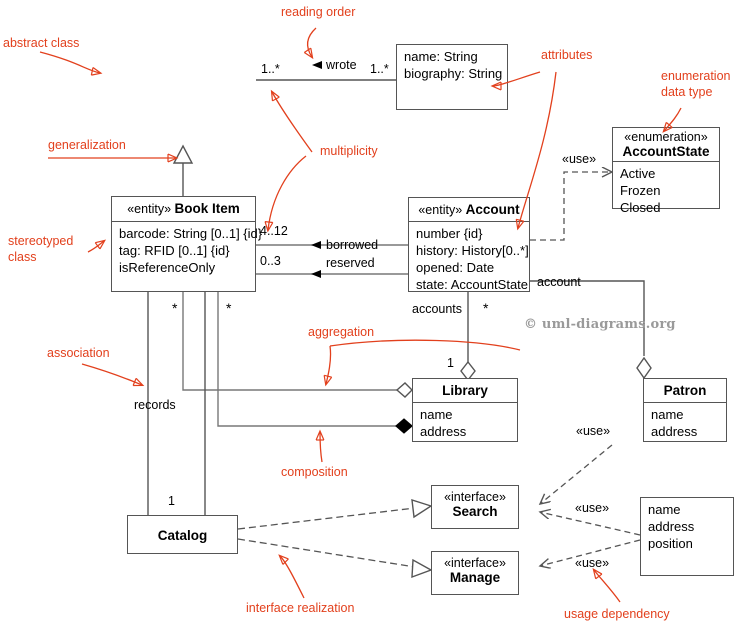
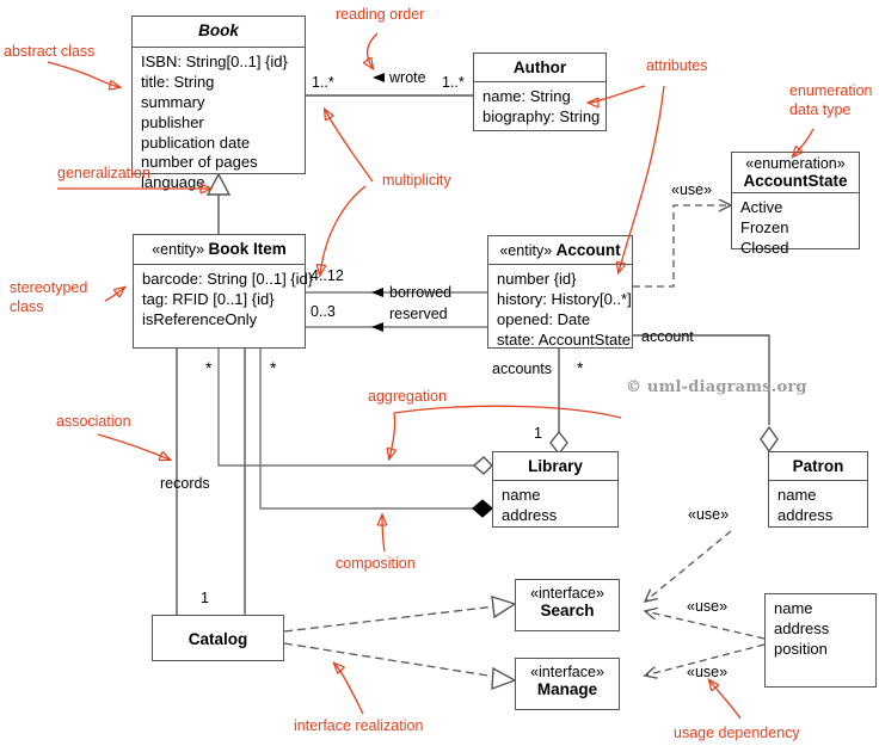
+ Book
+ ISBN: String[0..1] {id}
+ title: String
+ summary
+ publisher
+ publication date
+ number of pages
+ language
+ Author
  name: String
  biography: String
  «enumeration»
  AccountState
  Active
  Frozen
  Closed
  «entity» Book Item
  barcode: String [0..1] {
  tag: RFID [0..1] {id}
  isReferenceOnly
  «entity» Account
  number {id}
  history: History[0..*
  opened: Date
  state: AccountStat
  Library
  name
  address
  Patron
  name
  address
  Catalog
  «interface»
  Search
  «interface»
  Manage
  name
  address
  position
  1..*
  wrote
  1..*
  4..12
  borrowed
  0..3
  reserved
  «use»
  account
  accounts
  *
  *
  *
  1
  records
  1
  «use»
  «use»
  «use»
  abstract class
  reading order
  attributes
  enumeration
  data type
  generalization
  multiplicity
  stereotyped
  class
  association
  aggregation
  composition
  interface realization
  usage dependency
  © uml-diagrams.org
